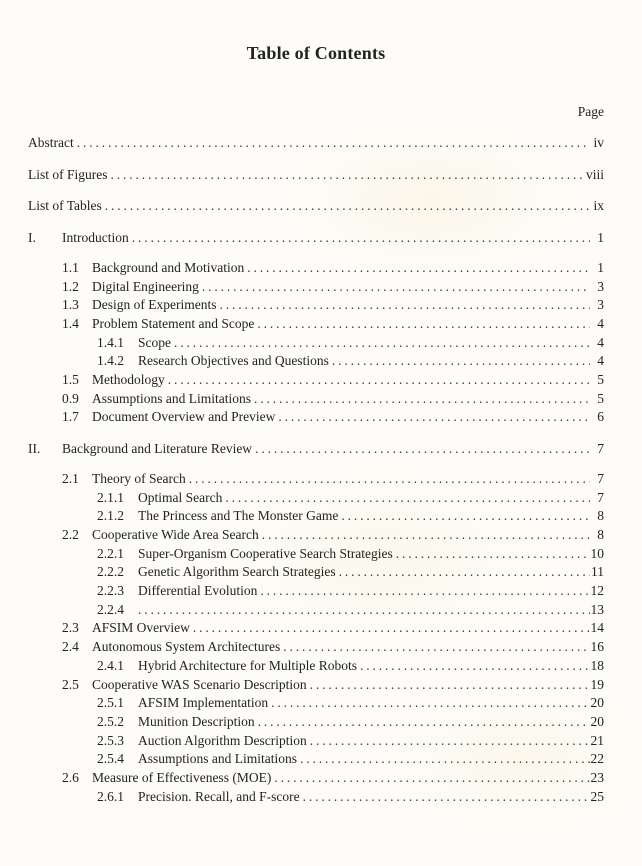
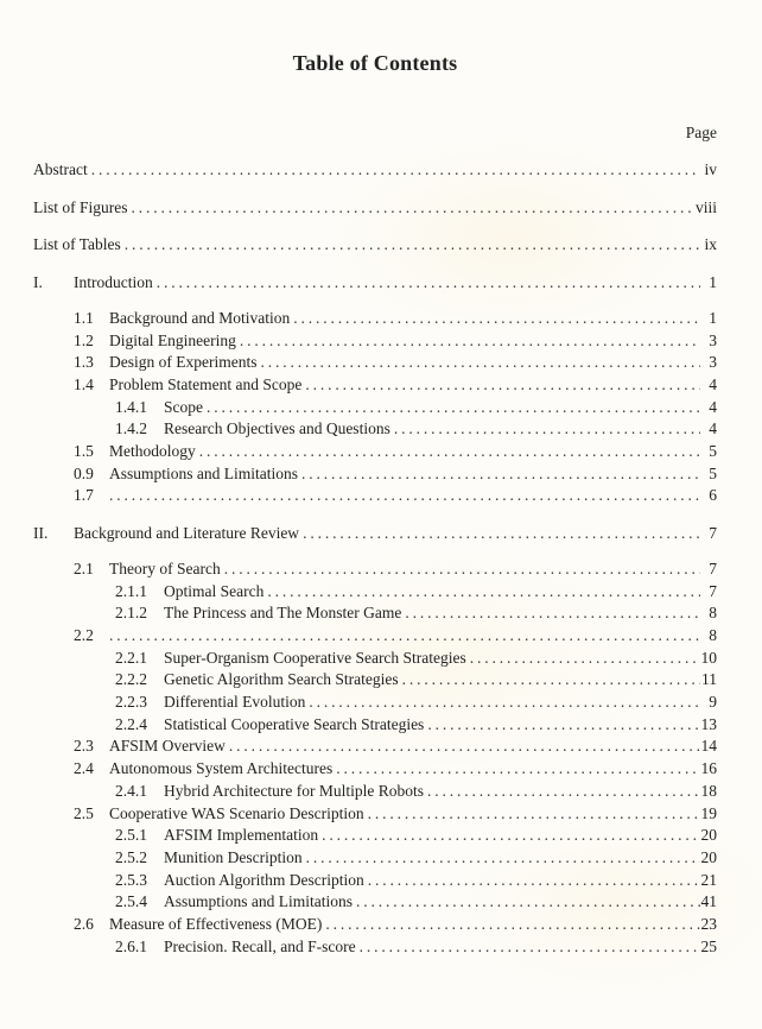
  Table of Contents
  Page
  Abstract
  iv
  List of Figures
  viii
  List of Tables
  ix
  I.
  Introduction
  1
  1.1
  Background and Motivation
  1
  1.2
  Digital Engineering
  3
  1.3
  Design of Experiments
  3
  1.4
  Problem Statement and Scope
  4
  1.4.1
  Scope
  4
  1.4.2
  Research Objectives and Questions
  4
  1.5
  Methodology
  5
  0.9
  Assumptions and Limitations
  5
  1.7
- Document Overview and Preview
  6
  II.
  Background and Literature Review
  7
  2.1
  Theory of Search
  7
  2.1.1
  Optimal Search
  7
  2.1.2
  The Princess and The Monster Game
  8
  2.2
- Cooperative Wide Area Search
  8
  2.2.1
  Super-Organism Cooperative Search Strategies
  10
  2.2.2
  Genetic Algorithm Search Strategies
  11
  2.2.3
  Differential Evolution
- 12
+ 9
  2.2.4
+ Statistical Cooperative Search Strategies
  13
  2.3
  AFSIM Overview
  14
  2.4
  Autonomous System Architectures
  16
  2.4.1
  Hybrid Architecture for Multiple Robots
  18
  2.5
  Cooperative WAS Scenario Description
  19
  2.5.1
  AFSIM Implementation
  20
  2.5.2
  Munition Description
  20
  2.5.3
  Auction Algorithm Description
  21
  2.5.4
  Assumptions and Limitations
- 22
+ 41
  2.6
  Measure of Effectiveness (MOE)
  23
  2.6.1
  Precision. Recall, and F-score
  25
